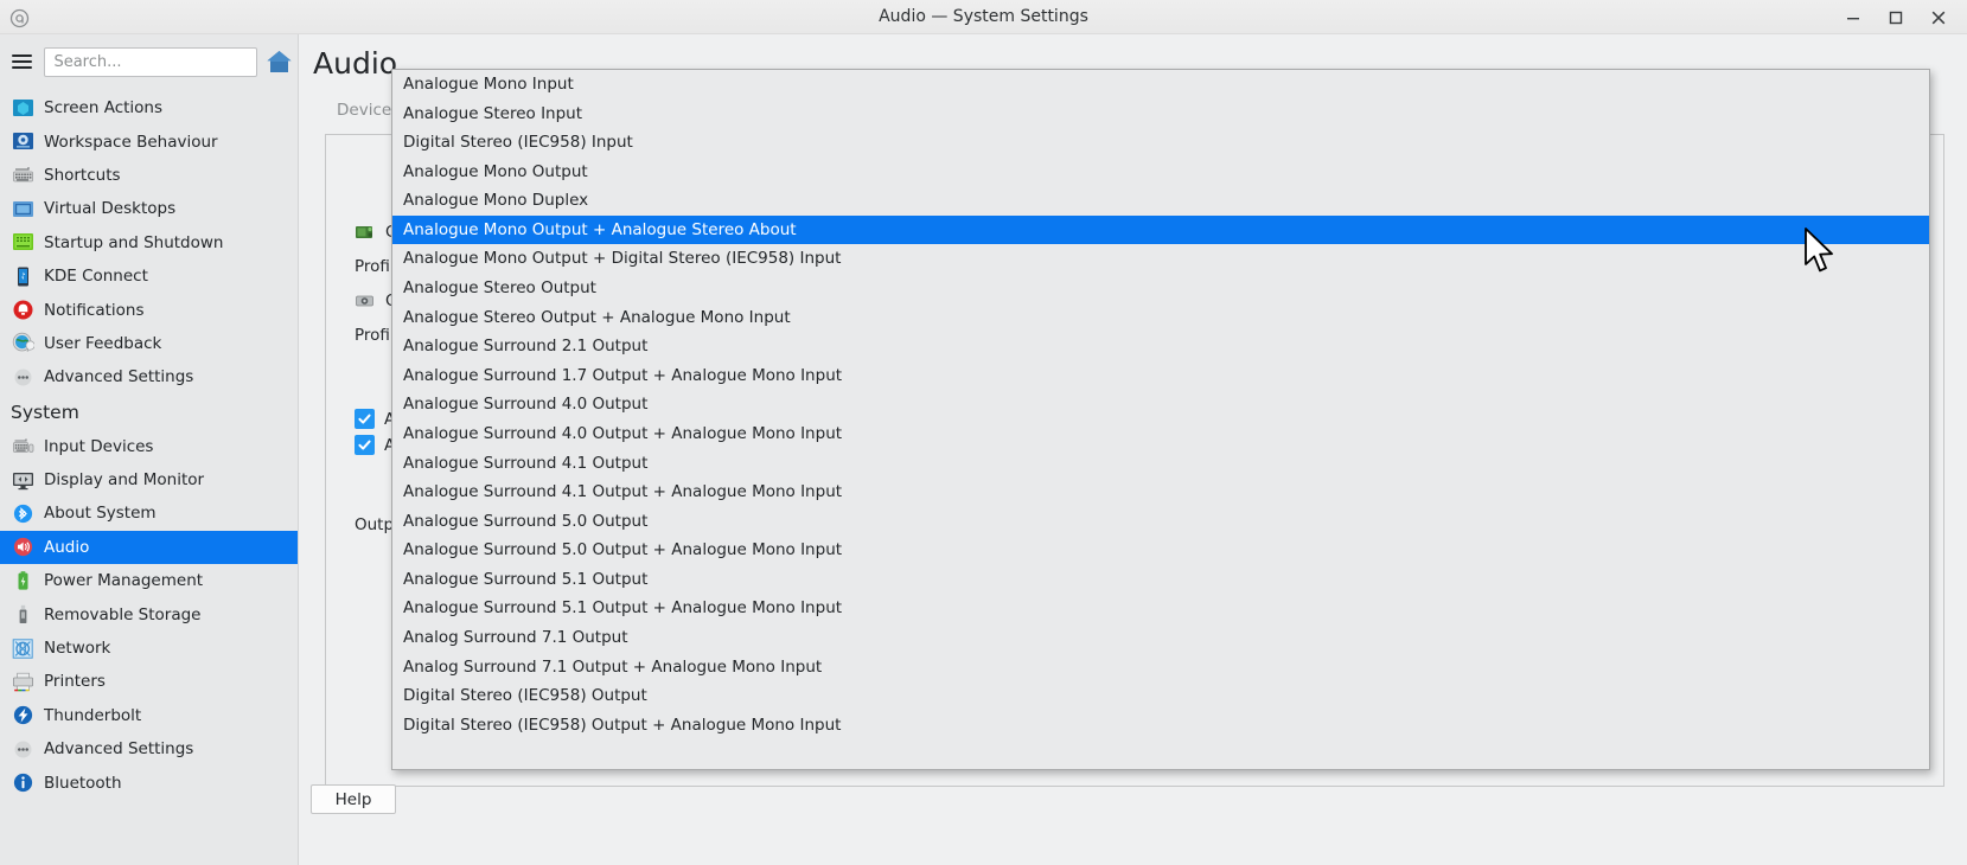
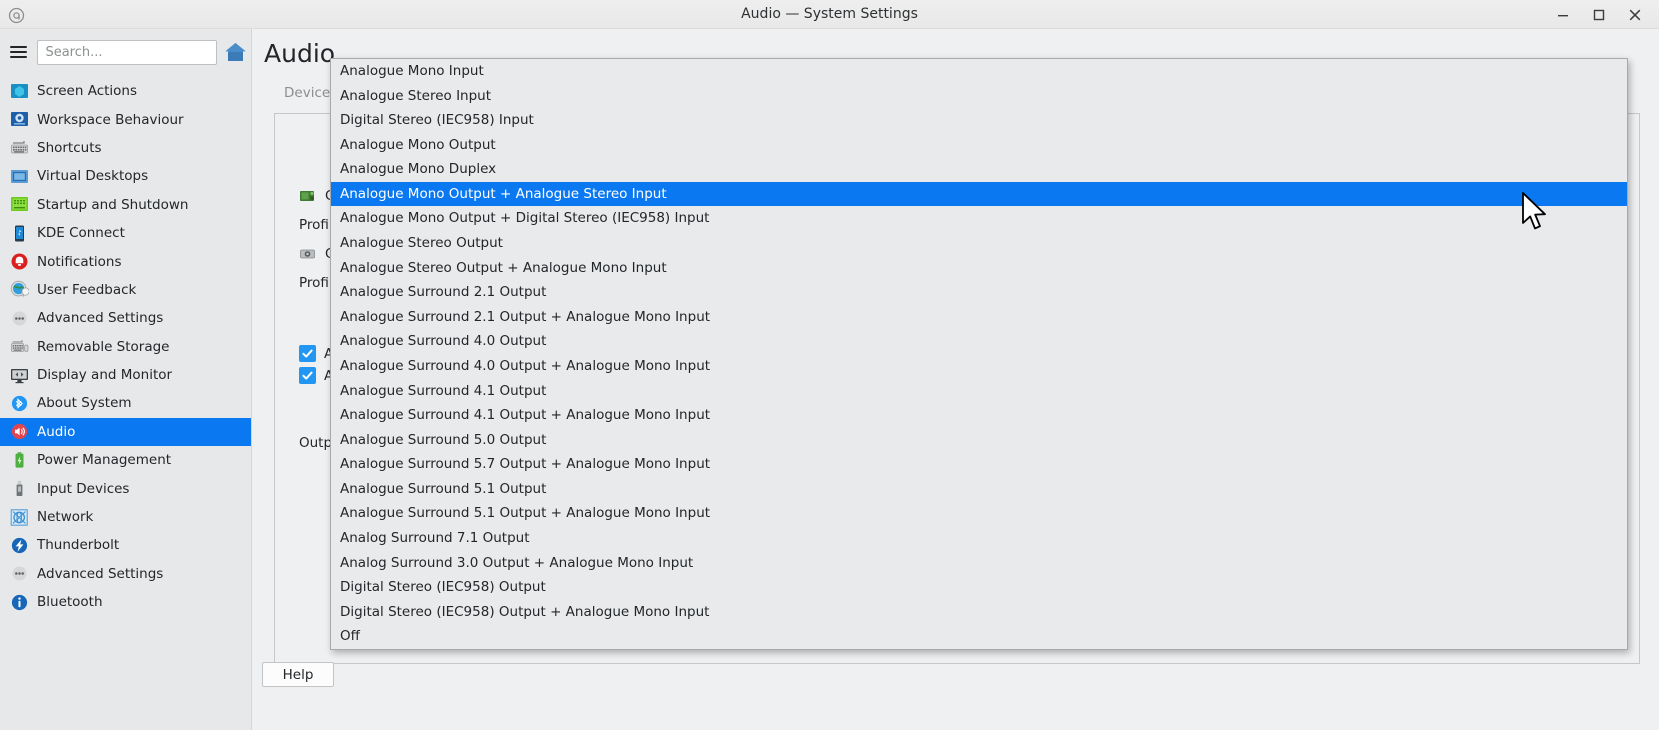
  Audio — System Settings
  Search...
  Screen Actions
  Workspace Behaviour
  Shortcuts
  Virtual Desktops
  Startup and Shutdown
  KDE Connect
  Notifications
  User Feedback
  Advanced Settings
- System
- Input Devices
+ Removable Storage
  Display and Monitor
  About System
  Audio
  Power Management
- Removable Storage
+ Input Devices
  Network
- Printers
  Thunderbolt
  Advanced Settings
  Bluetooth
  Audio
  Device
  Help
  Analogue Mono Input
  Analogue Stereo Input
  Digital Stereo (IEC958) Input
  Analogue Mono Output
  Analogue Mono Duplex
- Analogue Mono Output + Analogue Stereo About
+ Analogue Mono Output + Analogue Stereo Input
  Analogue Mono Output + Digital Stereo (IEC958) Input
  Analogue Stereo Output
  Analogue Stereo Output + Analogue Mono Input
  Analogue Surround 2.1 Output
- Analogue Surround 1.7 Output + Analogue Mono Input
+ Analogue Surround 2.1 Output + Analogue Mono Input
  Analogue Surround 4.0 Output
  Analogue Surround 4.0 Output + Analogue Mono Input
  Analogue Surround 4.1 Output
  Analogue Surround 4.1 Output + Analogue Mono Input
  Analogue Surround 5.0 Output
- Analogue Surround 5.0 Output + Analogue Mono Input
+ Analogue Surround 5.7 Output + Analogue Mono Input
  Analogue Surround 5.1 Output
  Analogue Surround 5.1 Output + Analogue Mono Input
  Analog Surround 7.1 Output
- Analog Surround 7.1 Output + Analogue Mono Input
+ Analog Surround 3.0 Output + Analogue Mono Input
  Digital Stereo (IEC958) Output
  Digital Stereo (IEC958) Output + Analogue Mono Input
+ Off
